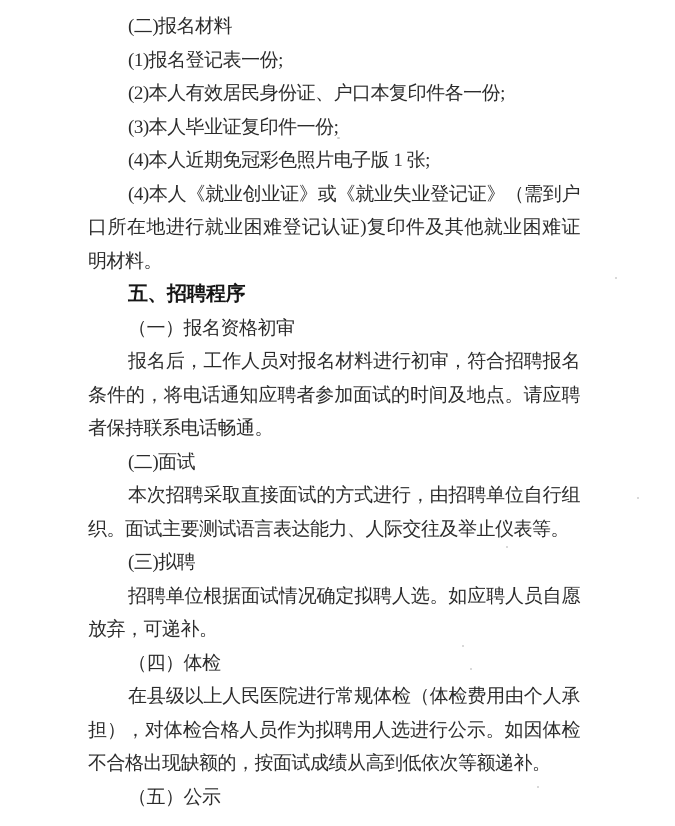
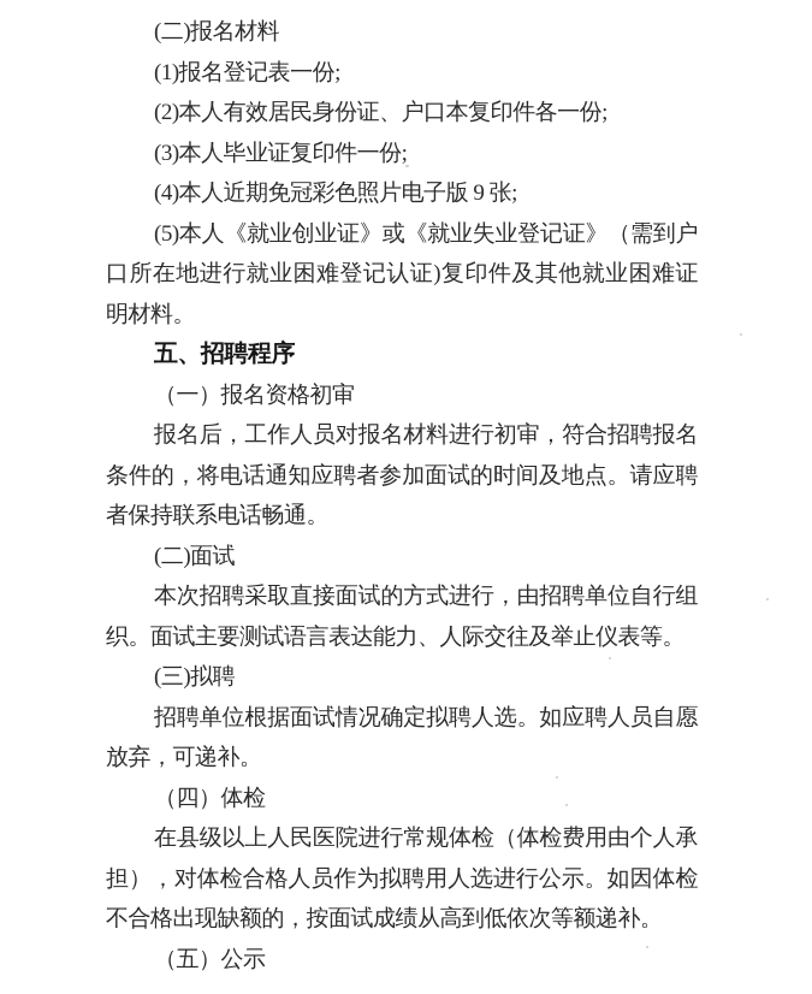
  (二)报名材料
  (1)报名登记表一份;
  (2)本人有效居民身份证、户口本复印件各一份;
  (3)本人毕业证复印件一份;
- (4)本人近期免冠彩色照片电子版 1 张;
+ (4)本人近期免冠彩色照片电子版 9 张;
- (4)本人《就业创业证》或《就业失业登记证》（需到户
+ (5)本人《就业创业证》或《就业失业登记证》（需到户
  口所在地进行就业困难登记认证)复印件及其他就业困难证
  明材料。
  五、招聘程序
  （一）报名资格初审
  报名后，工作人员对报名材料进行初审，符合招聘报名
  条件的，将电话通知应聘者参加面试的时间及地点。请应聘
  者保持联系电话畅通。
  (二)面试
  本次招聘采取直接面试的方式进行，由招聘单位自行组
  织。面试主要测试语言表达能力、人际交往及举止仪表等。
  (三)拟聘
  招聘单位根据面试情况确定拟聘人选。如应聘人员自愿
  放弃，可递补。
  （四）体检
  在县级以上人民医院进行常规体检（体检费用由个人承
  担），对体检合格人员作为拟聘用人选进行公示。如因体检
  不合格出现缺额的，按面试成绩从高到低依次等额递补。
  （五）公示
